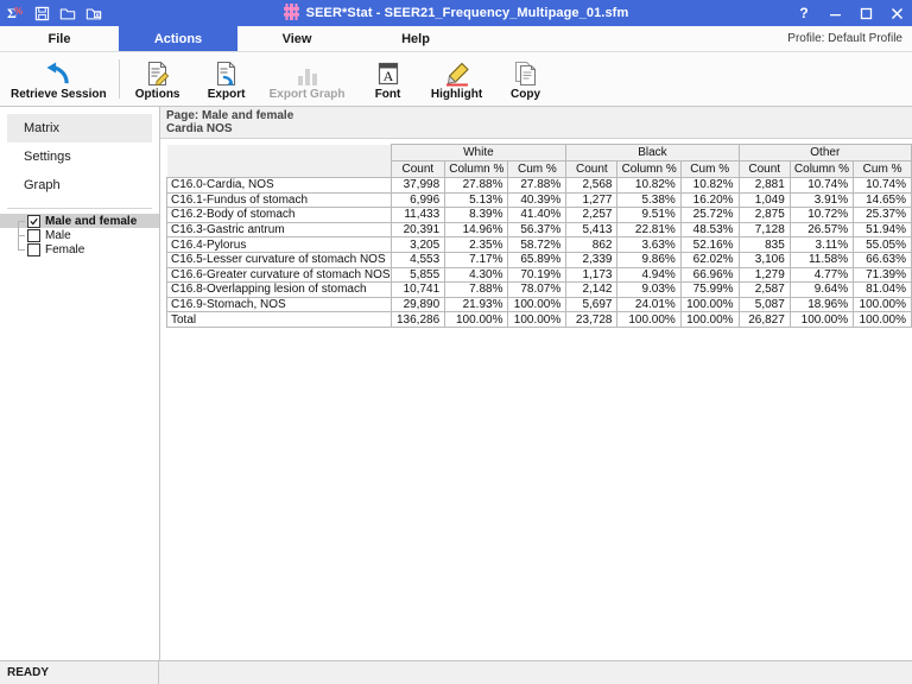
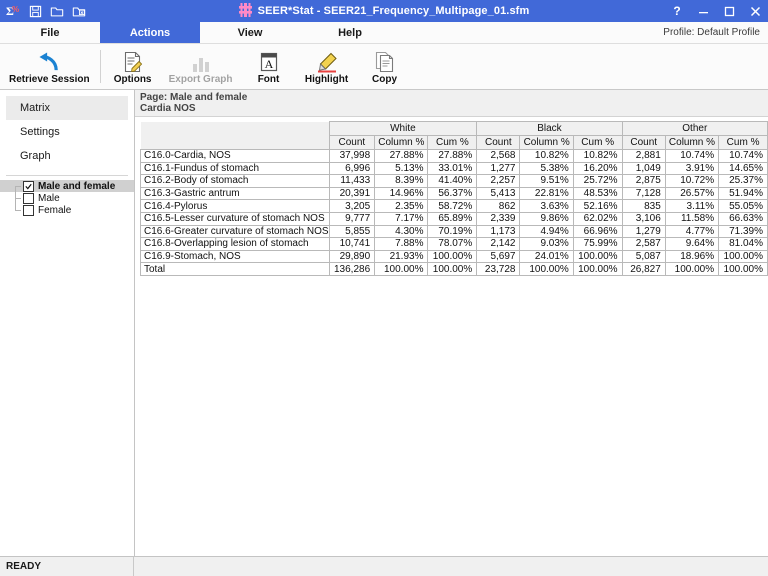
  Σ
  %
  SEER*Stat - SEER21_Frequency_Multipage_01.sfm
  ?
  File
  Actions
  View
  Help
  Profile: Default Profile
  Retrieve Session
  Options
- Export
  Export Graph
  A
  Font
  Highlight
  Copy
  Matrix
  Settings
  Graph
  Male and female
  Male
  Female
  Page: Male and female
  Cardia NOS
  	White	Black	Other
  Count	Column %	Cum %	Count	Column %	Cum %	Count	Column %	Cum %
  C16.0-Cardia, NOS	37,998	27.88%	27.88%	2,568	10.82%	10.82%	2,881	10.74%	10.74%
- C16.1-Fundus of stomach	6,996	5.13%	40.39%	1,277	5.38%	16.20%	1,049	3.91%	14.65%
+ C16.1-Fundus of stomach	6,996	5.13%	33.01%	1,277	5.38%	16.20%	1,049	3.91%	14.65%
  C16.2-Body of stomach	11,433	8.39%	41.40%	2,257	9.51%	25.72%	2,875	10.72%	25.37%
  C16.3-Gastric antrum	20,391	14.96%	56.37%	5,413	22.81%	48.53%	7,128	26.57%	51.94%
  C16.4-Pylorus	3,205	2.35%	58.72%	862	3.63%	52.16%	835	3.11%	55.05%
- C16.5-Lesser curvature of stomach NOS	4,553	7.17%	65.89%	2,339	9.86%	62.02%	3,106	11.58%	66.63%
+ C16.5-Lesser curvature of stomach NOS	9,777	7.17%	65.89%	2,339	9.86%	62.02%	3,106	11.58%	66.63%
  C16.6-Greater curvature of stomach NOS	5,855	4.30%	70.19%	1,173	4.94%	66.96%	1,279	4.77%	71.39%
  C16.8-Overlapping lesion of stomach	10,741	7.88%	78.07%	2,142	9.03%	75.99%	2,587	9.64%	81.04%
  C16.9-Stomach, NOS	29,890	21.93%	100.00%	5,697	24.01%	100.00%	5,087	18.96%	100.00%
  Total	136,286	100.00%	100.00%	23,728	100.00%	100.00%	26,827	100.00%	100.00%
  READY
